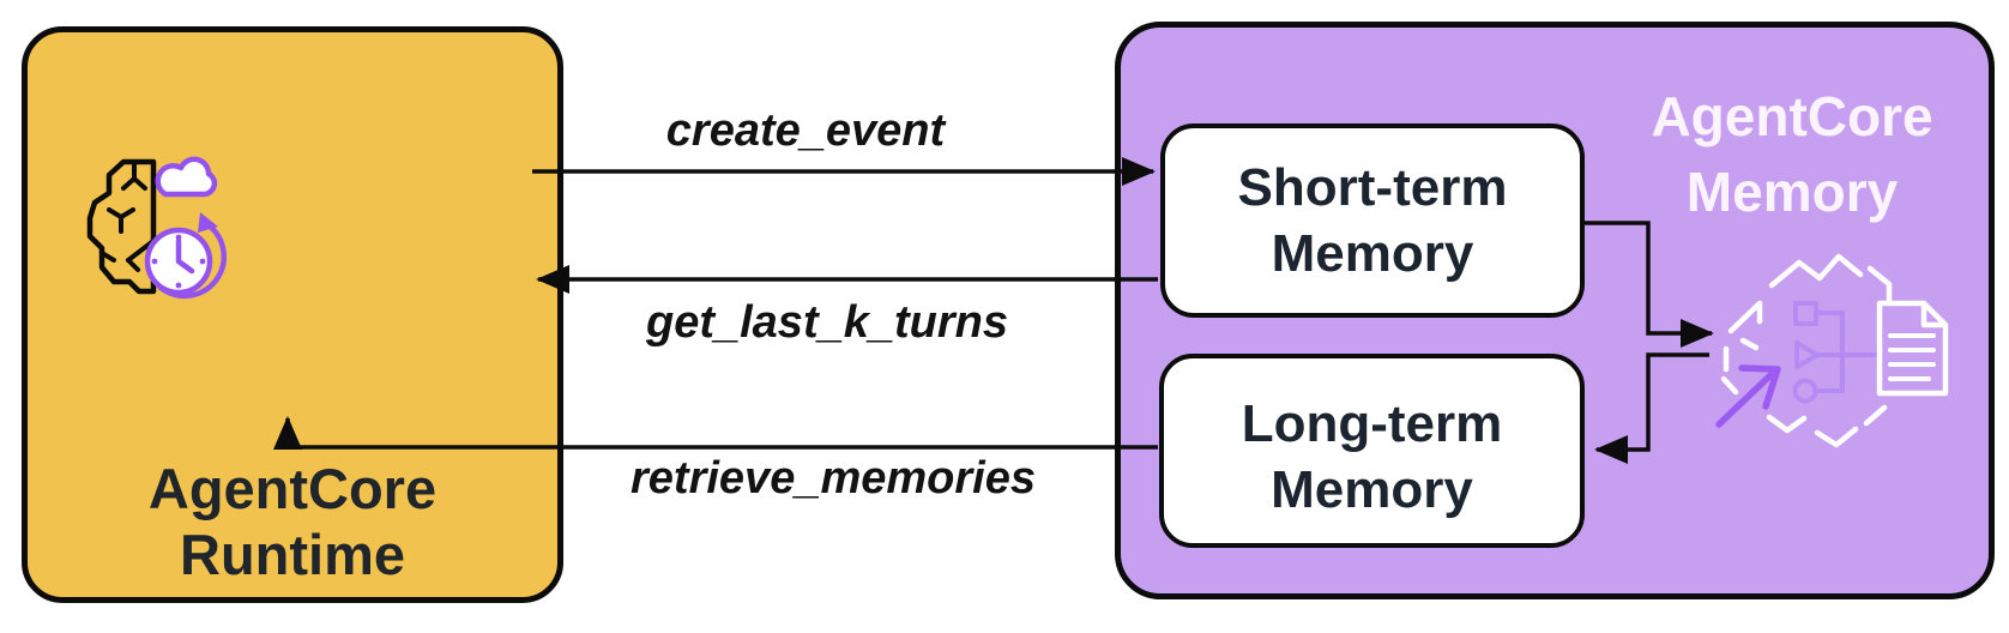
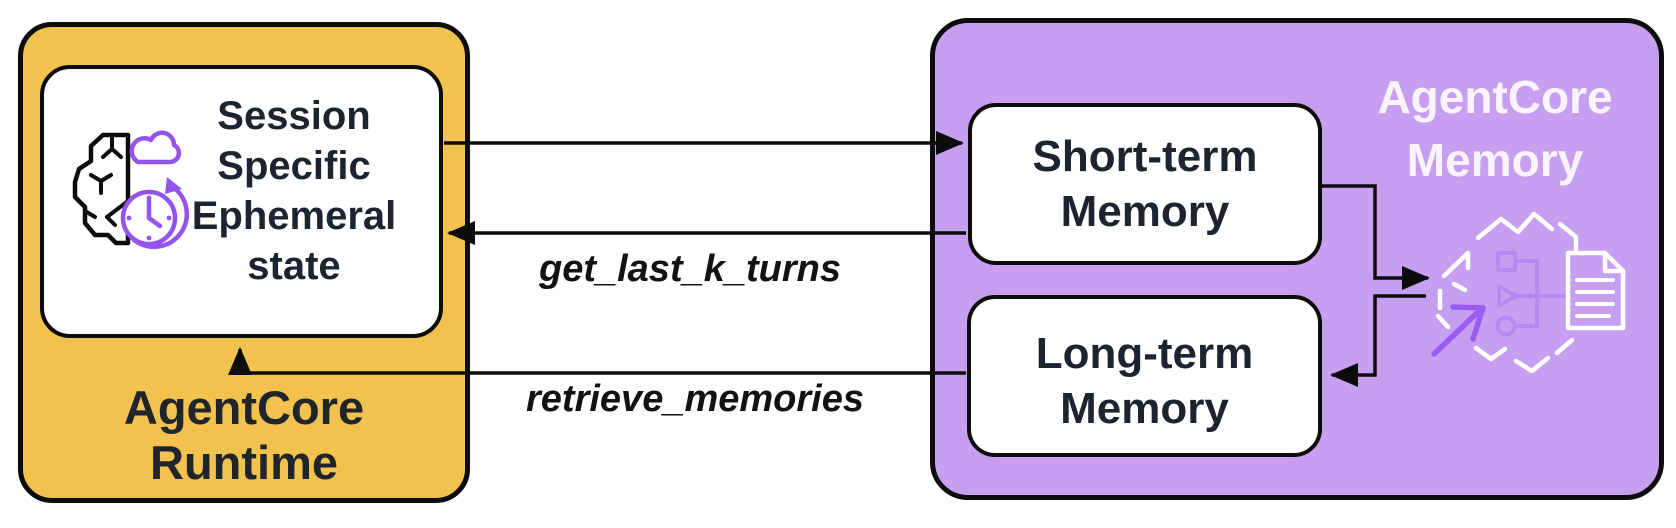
  AgentCore
  Runtime
+ Session
+ Specific
+ Ephemeral
+ state
  AgentCore
  Memory
  Short-term
  Memory
  Long-term
  Memory
- create_event
  get_last_k_turns
  retrieve_memories
